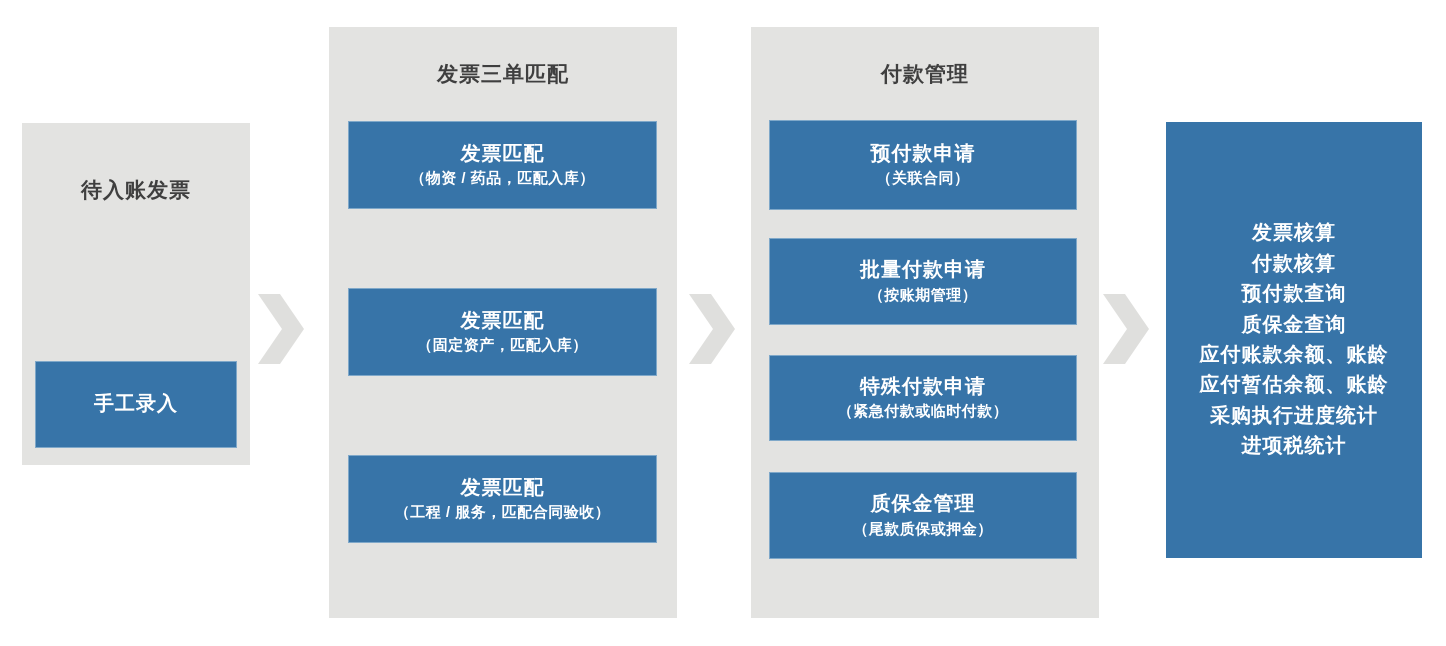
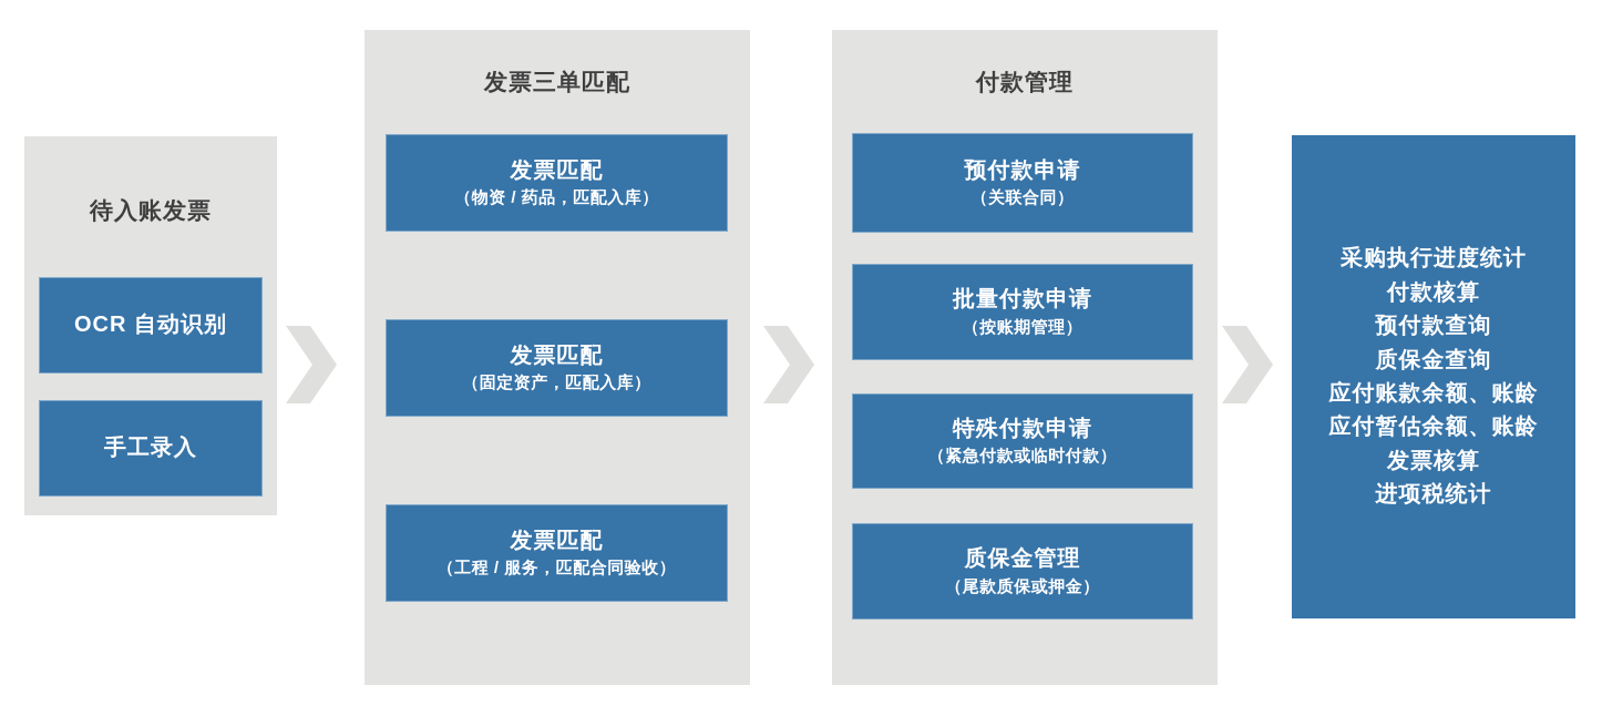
  待入账发票
+ OCR 自动识别
  手工录入
  发票三单匹配
  发票匹配
  （物资 / 药品，匹配入库）
  发票匹配
  （固定资产，匹配入库）
  发票匹配
  （工程 / 服务，匹配合同验收）
  付款管理
  预付款申请
  （关联合同）
  批量付款申请
  （按账期管理）
  特殊付款申请
  （紧急付款或临时付款）
  质保金管理
  （尾款质保或押金）
- 发票核算
+ 采购执行进度统计
  付款核算
  预付款查询
  质保金查询
  应付账款余额、账龄
  应付暂估余额、账龄
- 采购执行进度统计
+ 发票核算
  进项税统计
